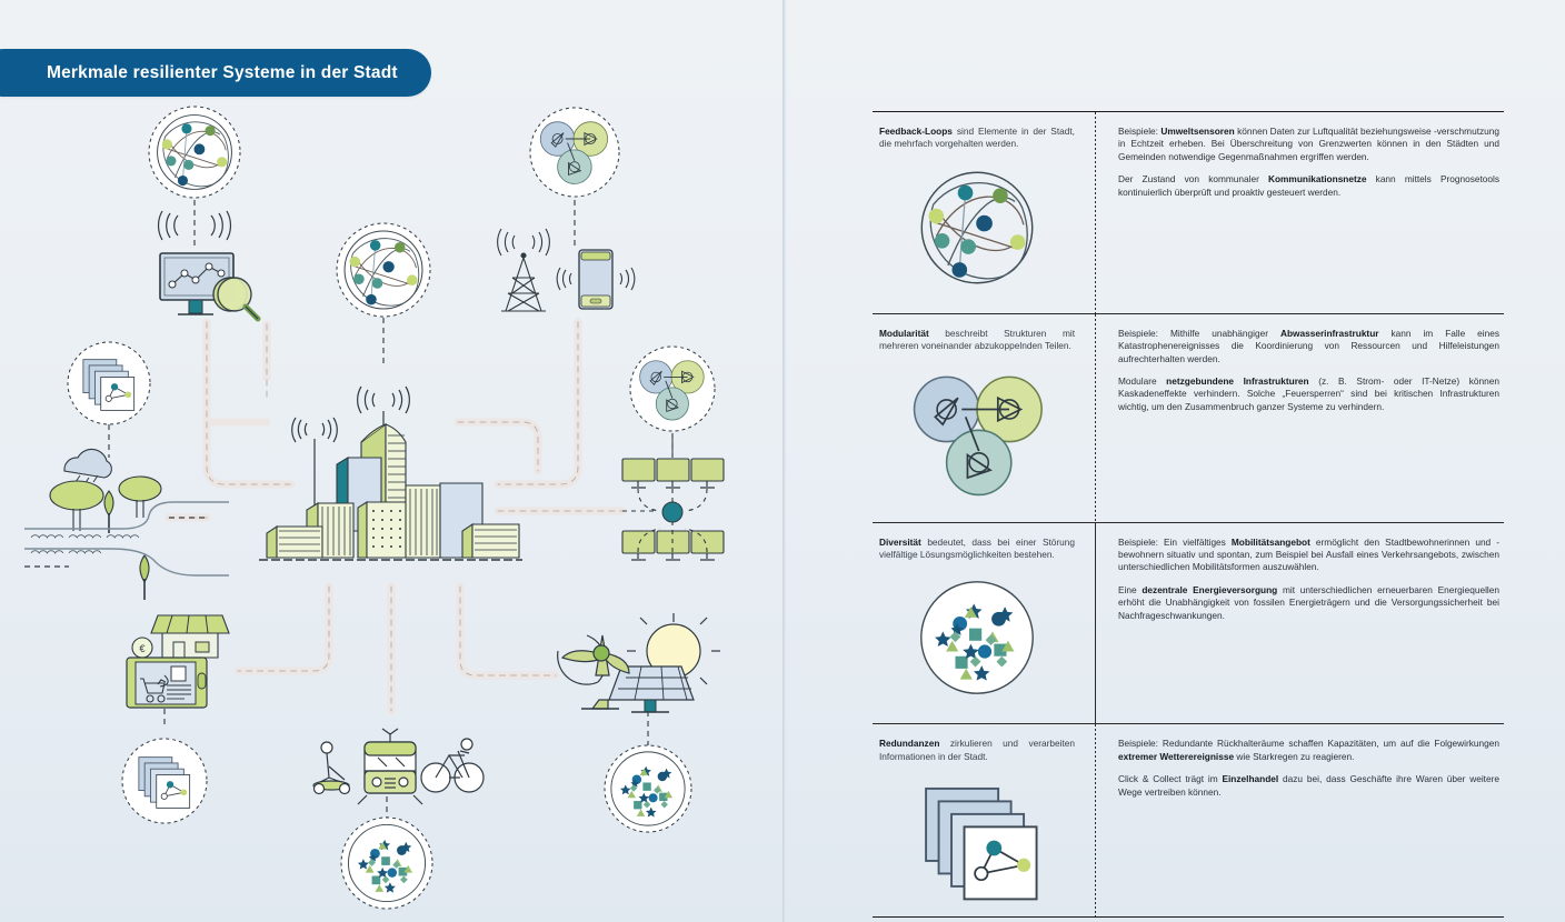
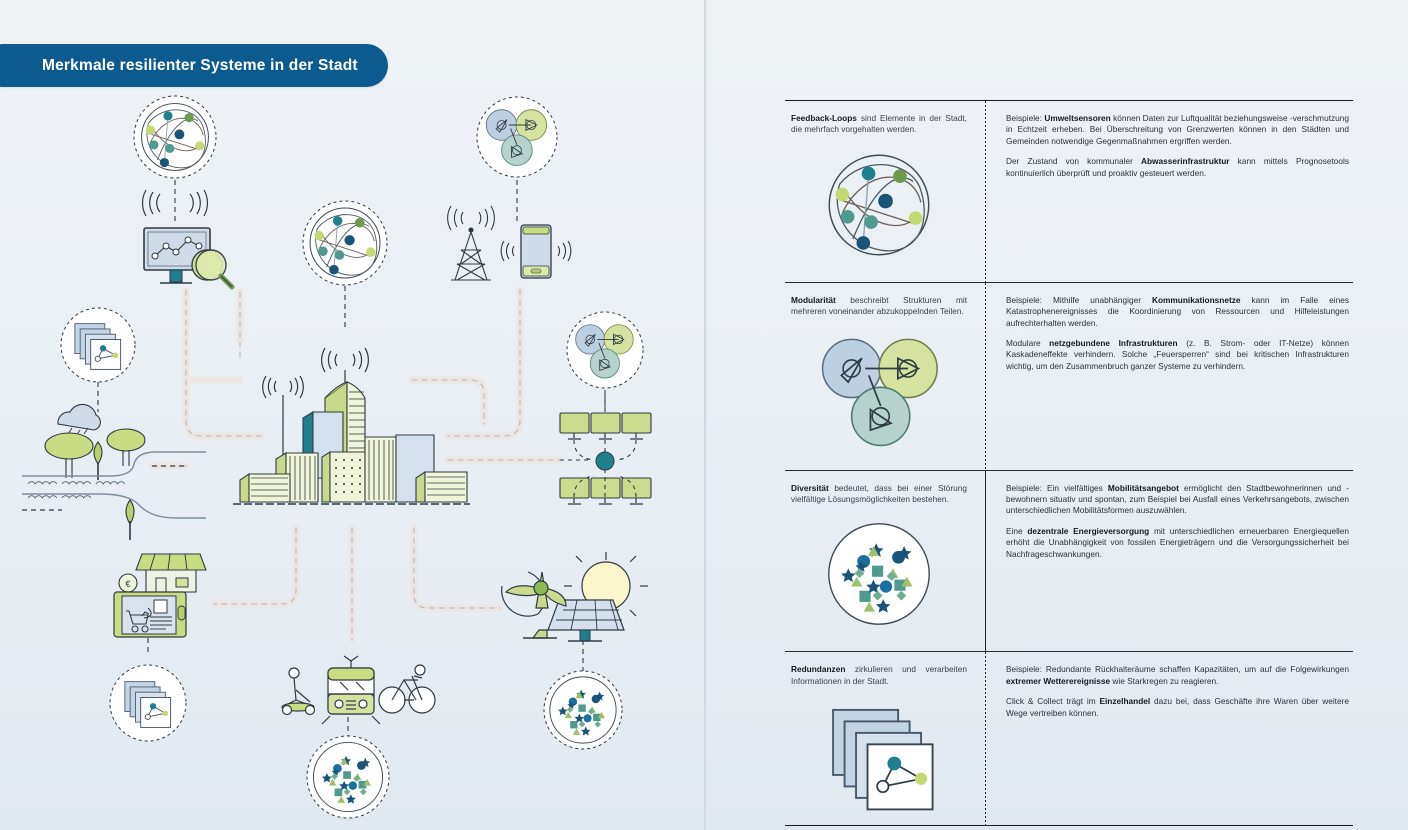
  Merkmale resilienter Systeme in der Stadt
  €
  Feedback-Loops sind Elemente in der Stadt, die mehrfach vorgehalten werden.
  Beispiele: Umweltsensoren können Daten zur Luftqualität beziehungsweise -verschmutzung in Echtzeit erheben. Bei Überschreitung von Grenzwerten können in den Städten und Gemeinden notwendige Gegenmaßnahmen ergriffen werden.
- Der Zustand von kommunaler Kommunikationsnetze kann mittels Prognosetools kontinuierlich überprüft und proaktiv gesteuert werden.
+ Der Zustand von kommunaler Abwasserinfrastruktur kann mittels Prognosetools kontinuierlich überprüft und proaktiv gesteuert werden.
  Modularität beschreibt Strukturen mit mehreren voneinander abzukoppelnden Teilen.
- Beispiele: Mithilfe unabhängiger Abwasserinfrastruktur kann im Falle eines Katastrophenereignisses die Koordinierung von Ressourcen und Hilfeleistungen aufrechterhalten werden.
+ Beispiele: Mithilfe unabhängiger Kommunikationsnetze kann im Falle eines Katastrophenereignisses die Koordinierung von Ressourcen und Hilfeleistungen aufrechterhalten werden.
  Modulare netzgebundene Infrastrukturen (z. B. Strom- oder IT-Netze) können Kaskadeneffekte verhindern. Solche „Feuersperren“ sind bei kritischen Infrastrukturen wichtig, um den Zusammenbruch ganzer Systeme zu verhindern.
  Diversität bedeutet, dass bei einer Störung vielfältige Lösungsmöglichkeiten bestehen.
  Beispiele: Ein vielfältiges Mobilitätsangebot ermöglicht den Stadtbewohnerinnen und -bewohnern situativ und spontan, zum Beispiel bei Ausfall eines Verkehrsangebots, zwischen unterschiedlichen Mobilitätsformen auszuwählen.
  Eine dezentrale Energieversorgung mit unterschiedlichen erneuerbaren Energiequellen erhöht die Unabhängigkeit von fossilen Energieträgern und die Versorgungssicherheit bei Nachfrageschwankungen.
  Redundanzen zirkulieren und verarbeiten Informationen in der Stadt.
  Beispiele: Redundante Rückhalteräume schaffen Kapazitäten, um auf die Folgewirkungen extremer Wetterereignisse wie Starkregen zu reagieren.
  Click & Collect trägt im Einzelhandel dazu bei, dass Geschäfte ihre Waren über weitere Wege vertreiben können.
